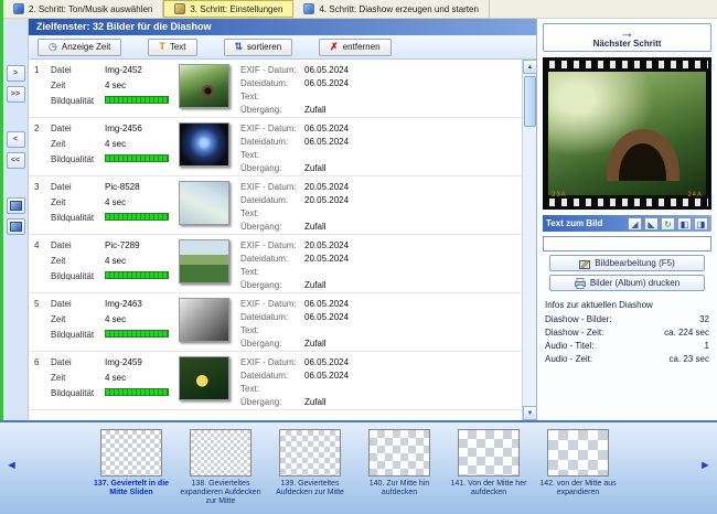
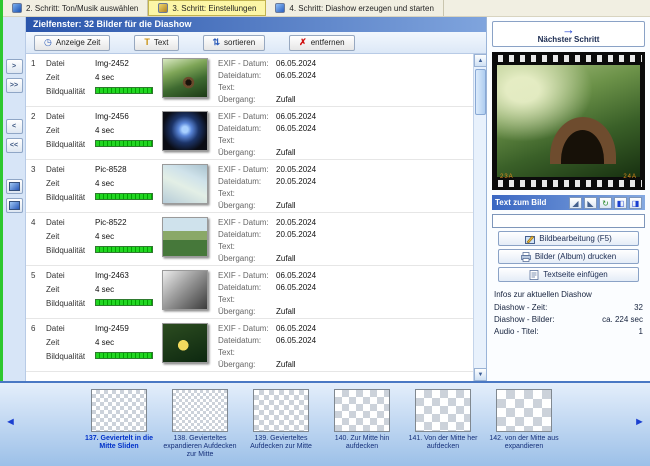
  2. Schritt: Ton/Musik auswählen
  3. Schritt: Einstellungen
  4. Schritt: Diashow erzeugen und starten
  Zielfenster: 32 Bilder für die Diashow
  ◷
  Anzeige Zeit
  T
  Text
  ⇅
  sortieren
  ✗
  entfernen
  1
  Datei
  Zeit
  Bildqualität
  Img-2452
  4 sec
  EXIF - Datum:
  06.05.2024
  Dateidatum:
  06.05.2024
  Text:
  Übergang:
  Zufall
  2
  Datei
  Zeit
  Bildqualität
  Img-2456
  4 sec
  EXIF - Datum:
  06.05.2024
  Dateidatum:
  06.05.2024
  Text:
  Übergang:
  Zufall
  3
  Datei
  Zeit
  Bildqualität
  Pic-8528
  4 sec
  EXIF - Datum:
  20.05.2024
  Dateidatum:
  20.05.2024
  Text:
  Übergang:
  Zufall
  4
  Datei
  Zeit
  Bildqualität
- Pic-7289
+ Pic-8522
  4 sec
  EXIF - Datum:
  20.05.2024
  Dateidatum:
  20.05.2024
  Text:
  Übergang:
  Zufall
  5
  Datei
  Zeit
  Bildqualität
  Img-2463
  4 sec
  EXIF - Datum:
  06.05.2024
  Dateidatum:
  06.05.2024
  Text:
  Übergang:
  Zufall
  6
  Datei
  Zeit
  Bildqualität
  Img-2459
  4 sec
  EXIF - Datum:
  06.05.2024
  Dateidatum:
  06.05.2024
  Text:
  Übergang:
  Zufall
  →
  Nächster Schritt
  Text zum Bild
  ◢
  ◣
  ↻
  ◧
  ◨
  Bildbearbeitung (F5)
  Bilder (Album) drucken
+ Textseite einfügen
  Infos zur aktuellen Diashow
- Diashow - Bilder:
+ Diashow - Zeit:
  32
- Diashow - Zeit:
+ Diashow - Bilder:
  ca. 224 sec
  Audio - Titel:
  1
- Audio - Zeit:
- ca. 23 sec
  ◄
  ►
